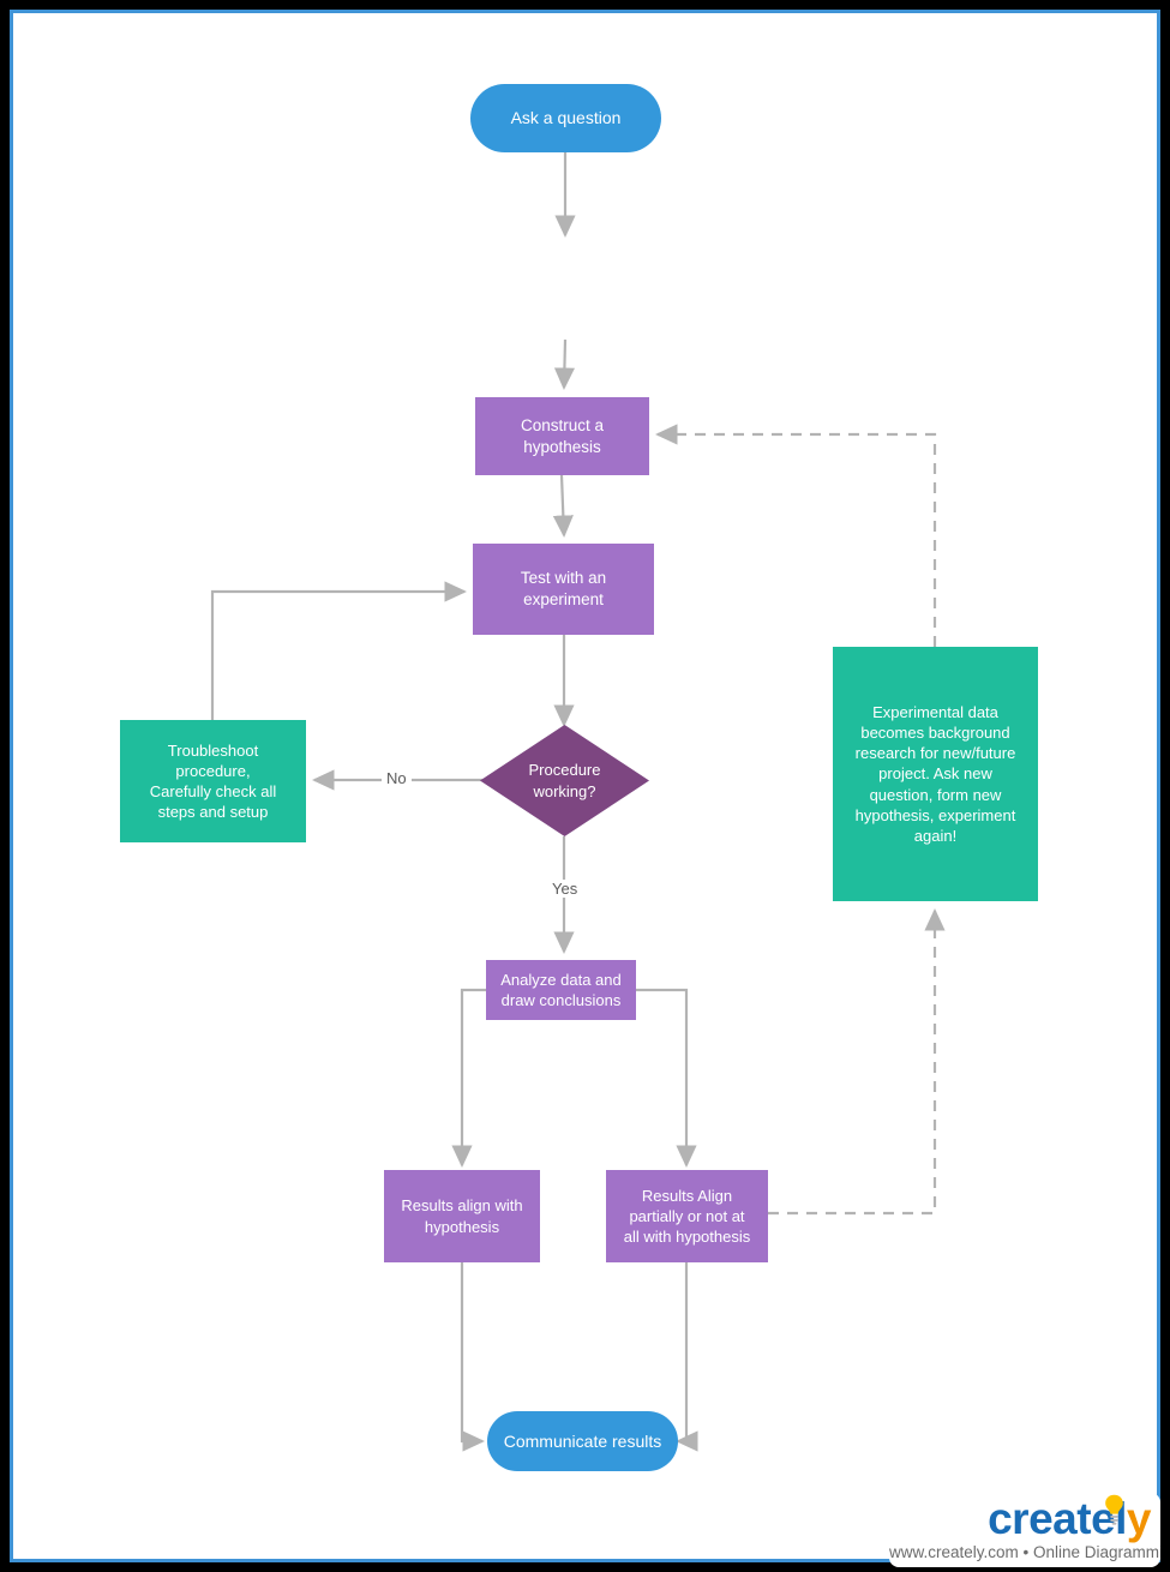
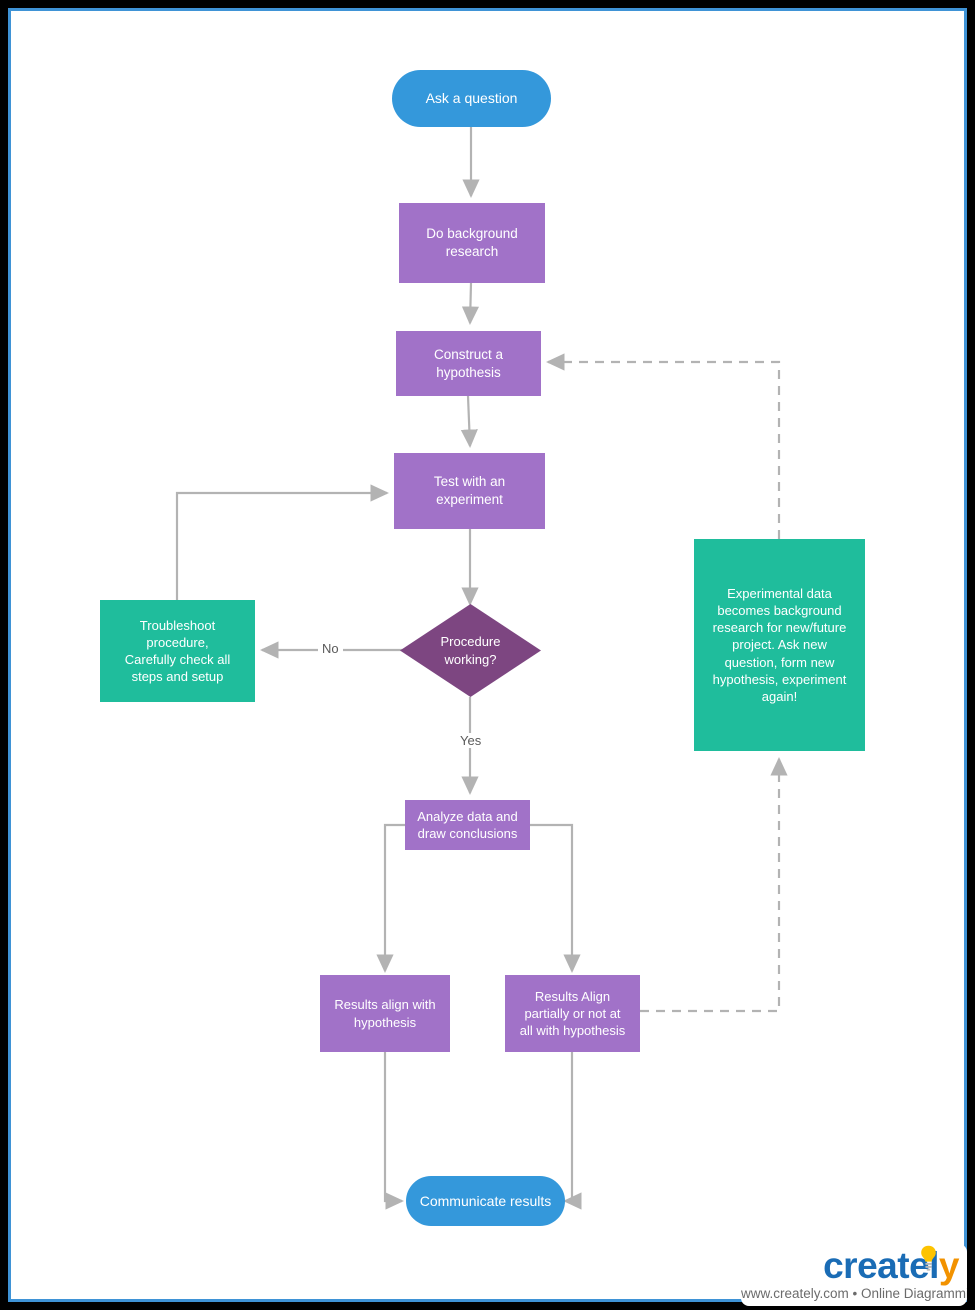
  Ask a question
+ Do background
+ research
  Construct a
  hypothesis
  Test with an
  experiment
  Procedure
  working?
  Troubleshoot
  procedure,
  Carefully check all
  steps and setup
  Analyze data and
  draw conclusions
  Results align with
  hypothesis
  Results Align
  partially or not at
  all with hypothesis
  Experimental data
  becomes background
  research for new/future
  project. Ask new
  question, form new
  hypothesis, experiment
  again!
  Communicate results
  No
  Yes
  creately
  www.creately.com • Online Diagramm
